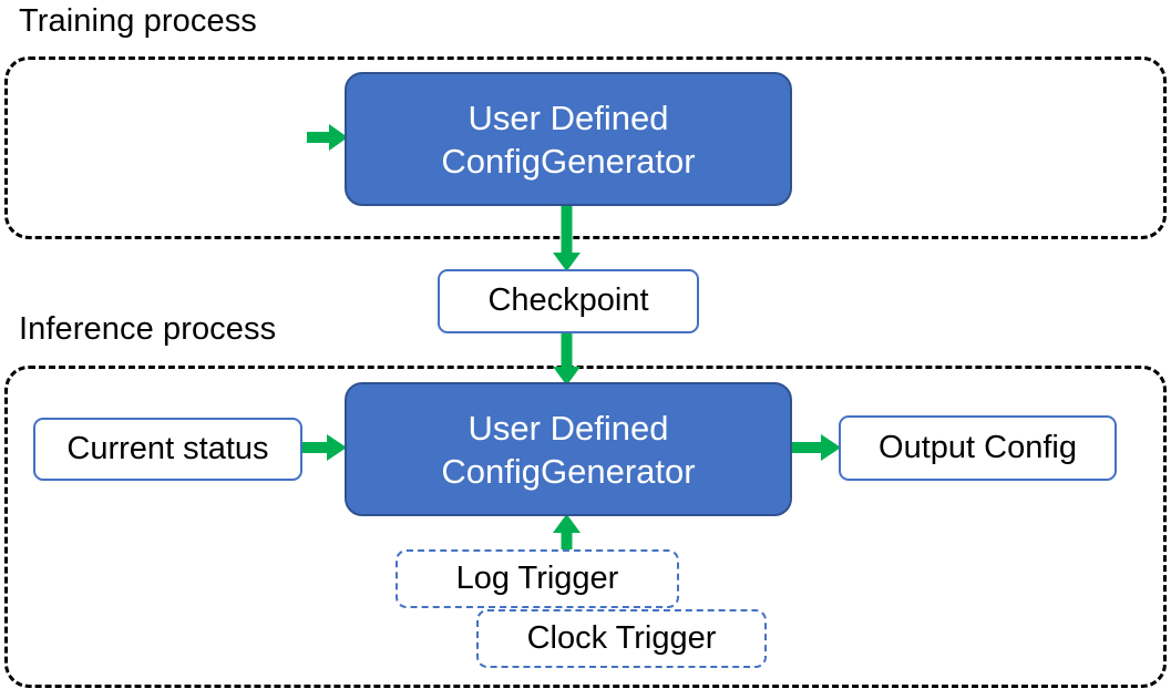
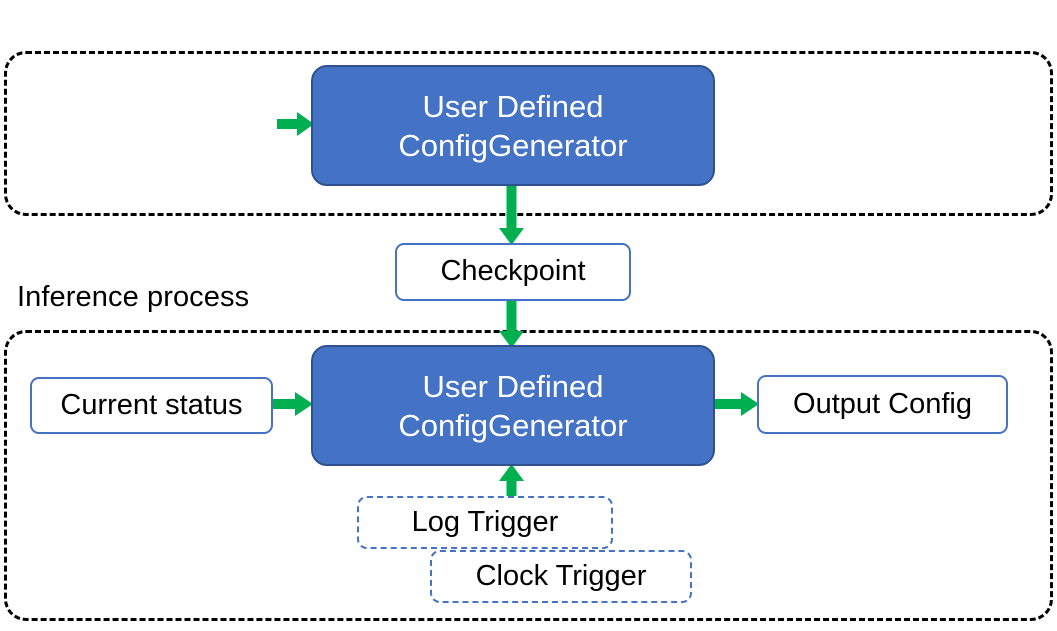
- Training process
  User Defined
  ConfigGenerator
  Checkpoint
  Inference process
  Current status
  User Defined
  ConfigGenerator
  Output Config
  Log Trigger
  Clock Trigger
